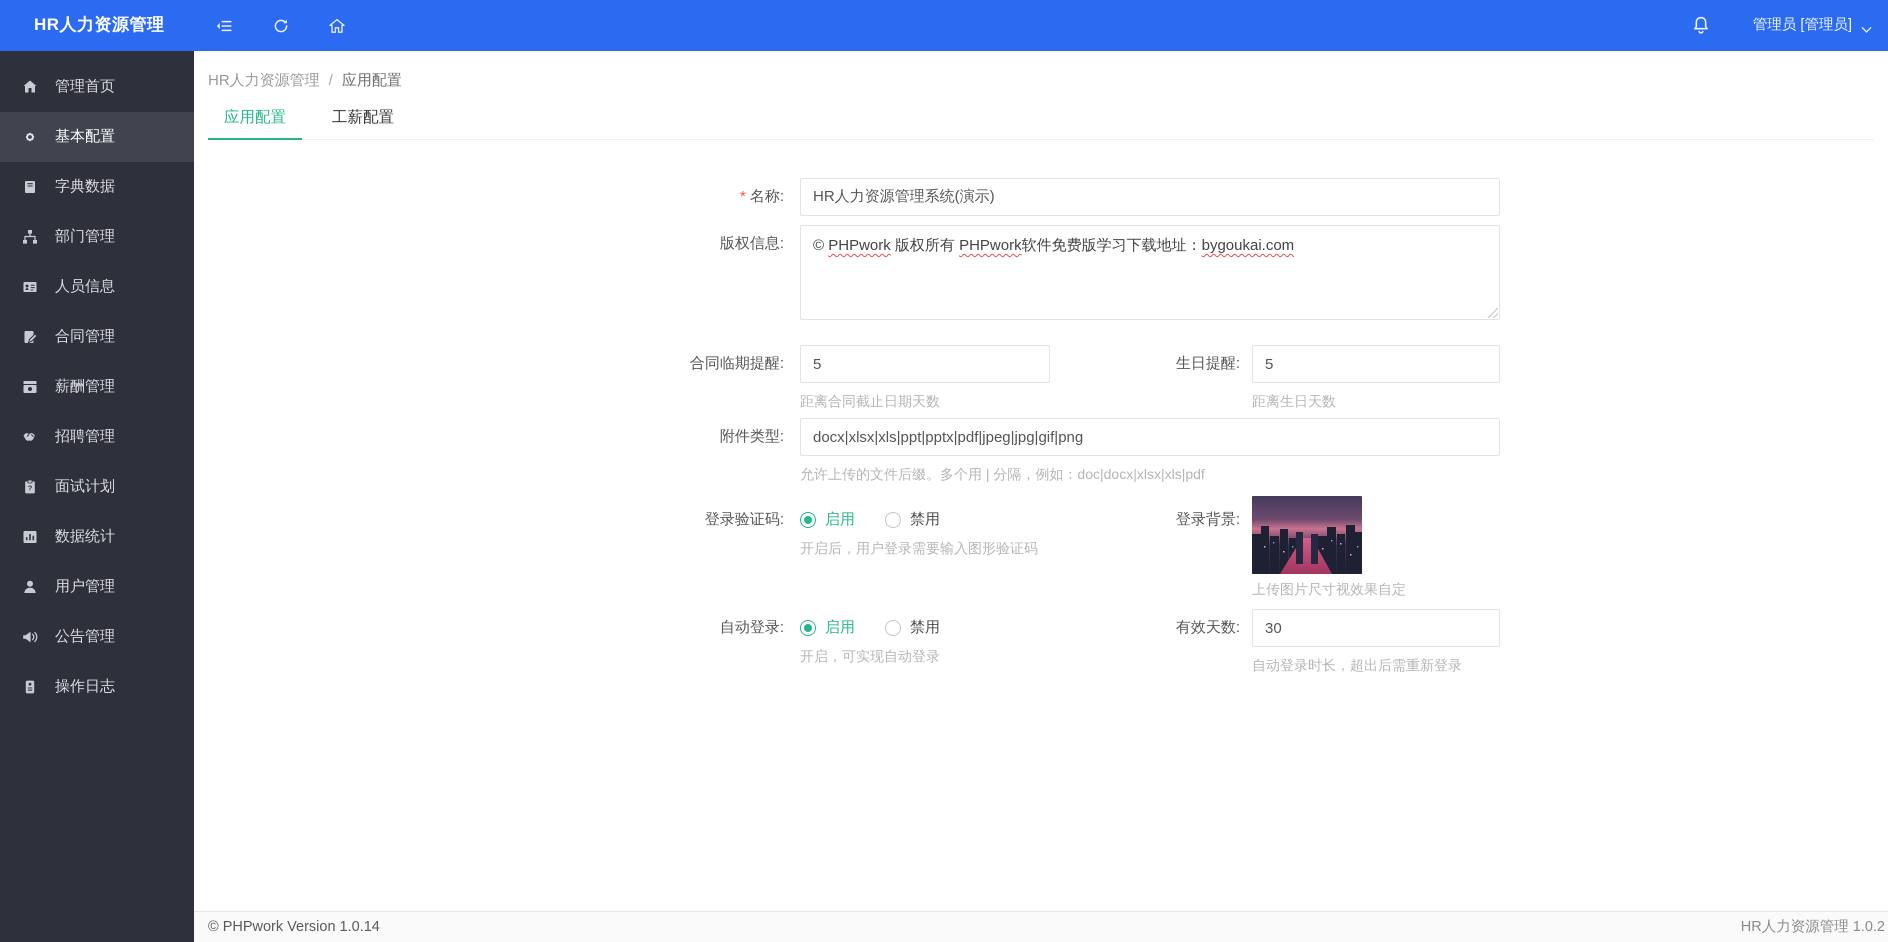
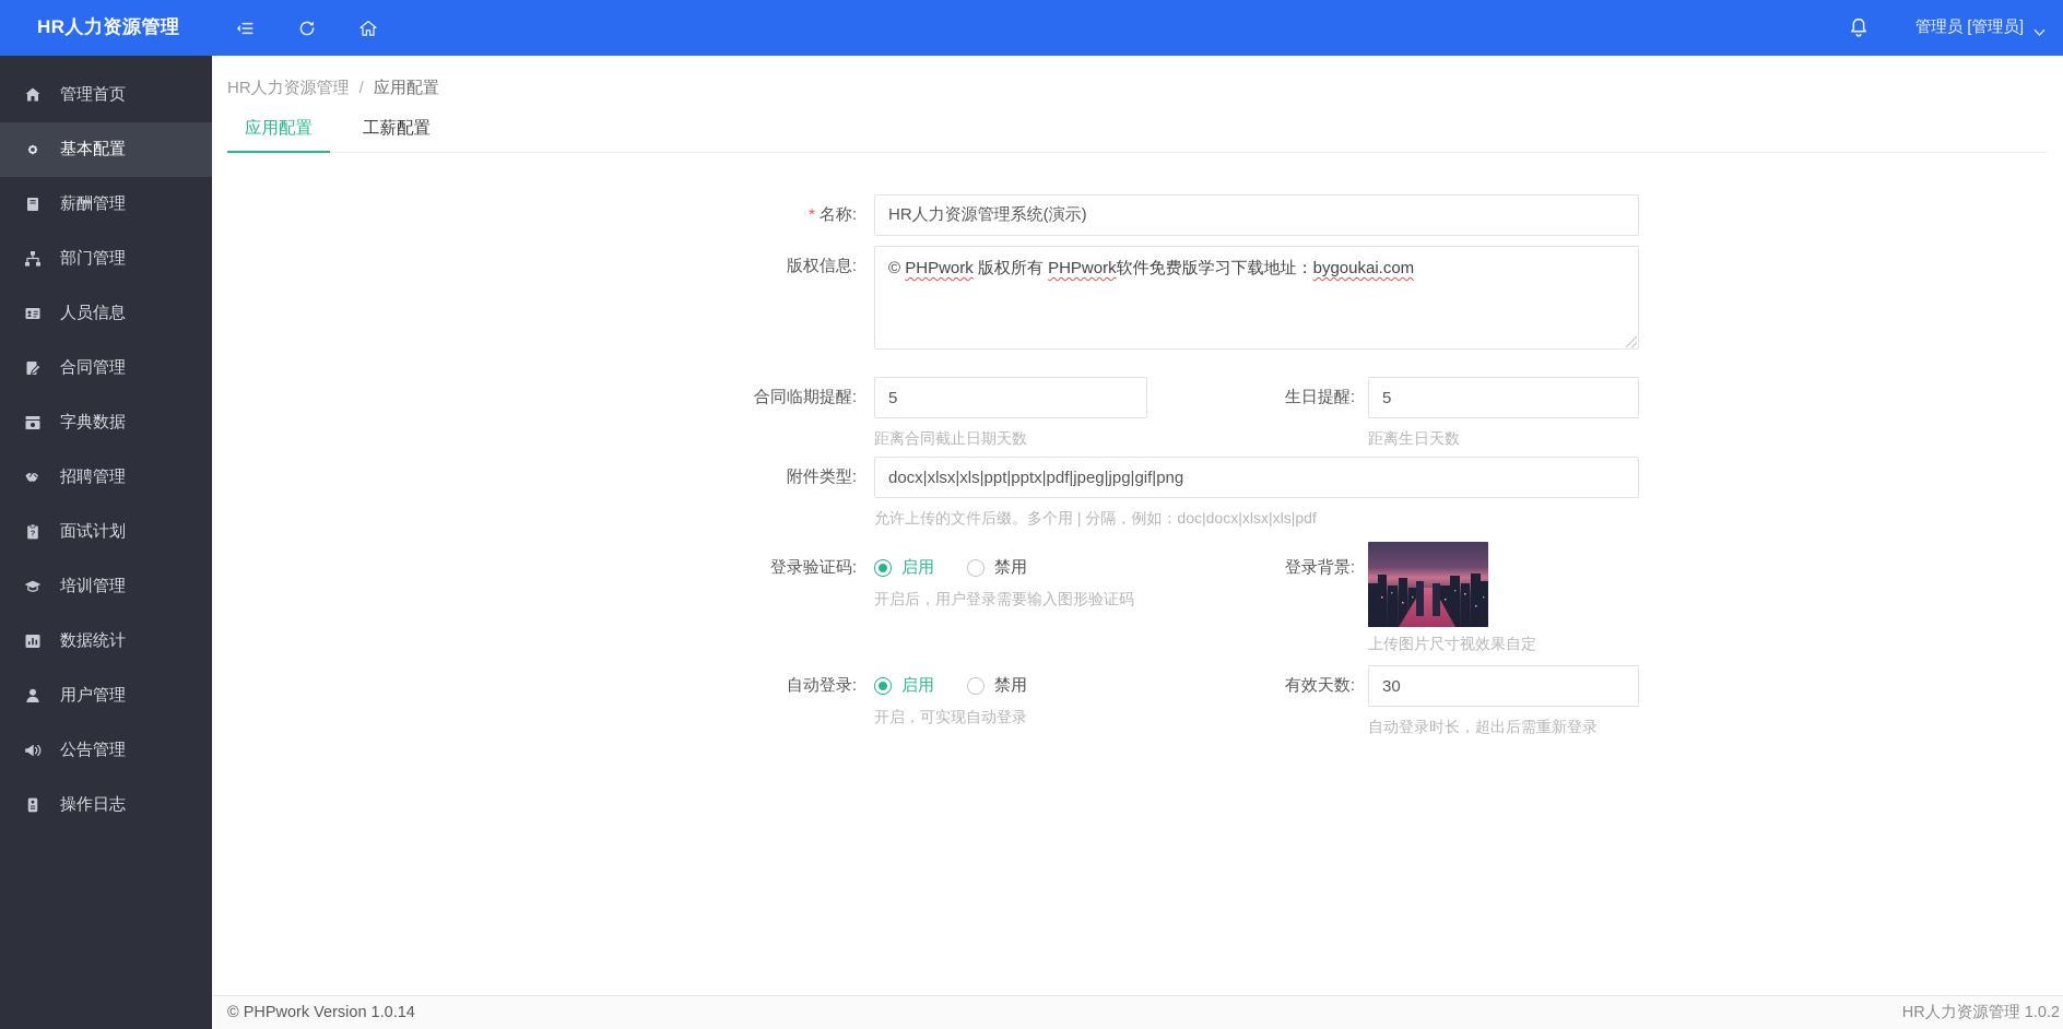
  HR人力资源管理
  管理员 [管理员]
  管理首页
  基本配置
- 字典数据
+ 薪酬管理
  部门管理
  人员信息
  合同管理
- 薪酬管理
+ 字典数据
  招聘管理
  ?
  面试计划
+ 培训管理
  数据统计
  用户管理
  公告管理
  操作日志
  HR人力资源管理 / 应用配置
  应用配置
  工薪配置
  * 名称:
  HR人力资源管理系统(演示)
  版权信息:
  © PHPwork 版权所有 PHPwork软件免费版学习下载地址：bygoukai.com
  合同临期提醒:
  5
  距离合同截止日期天数
  生日提醒:
  5
  距离生日天数
  附件类型:
  docx|xlsx|xls|ppt|pptx|pdf|jpeg|jpg|gif|png
  允许上传的文件后缀。多个用 | 分隔，例如：doc|docx|xlsx|xls|pdf
  登录验证码:
  启用
  禁用
  开启后，用户登录需要输入图形验证码
  登录背景:
  上传图片尺寸视效果自定
  自动登录:
  启用
  禁用
  开启，可实现自动登录
  有效天数:
  30
  自动登录时长，超出后需重新登录
  © PHPwork Version 1.0.14
  HR人力资源管理 1.0.2
